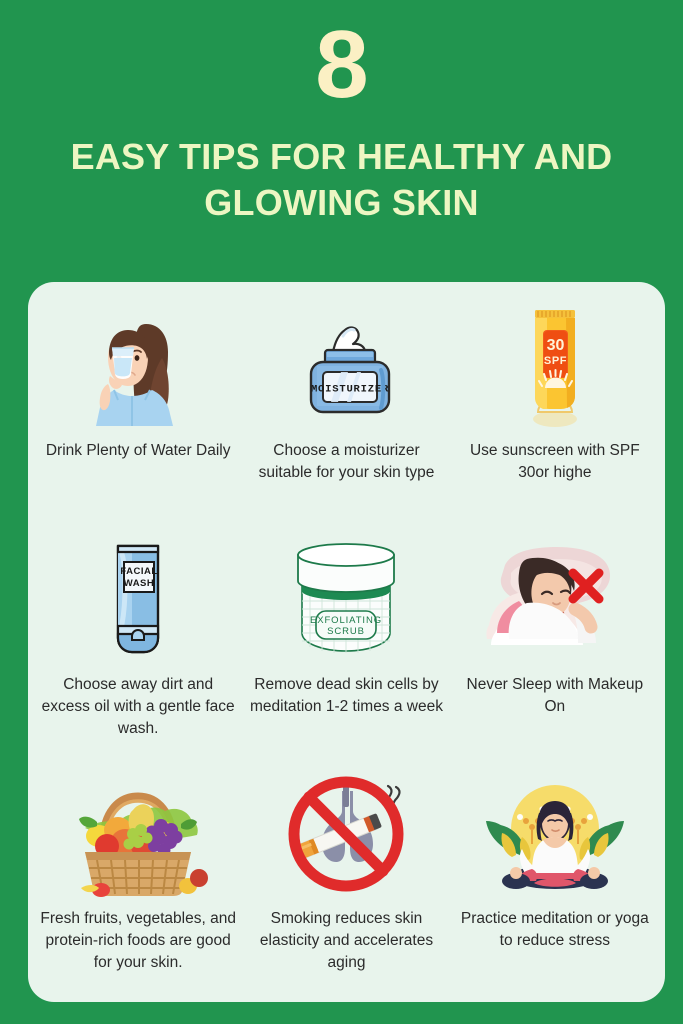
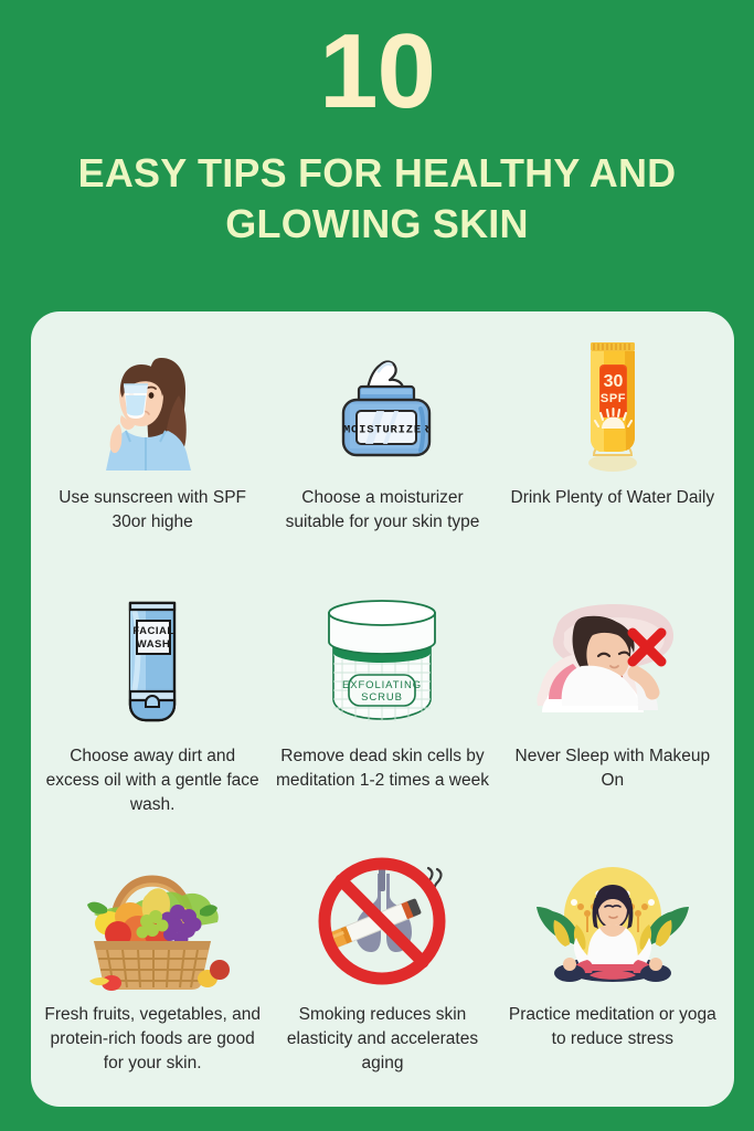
- 8
+ 10
  EASY TIPS FOR HEALTHY AND GLOWING SKIN
- Drink Plenty of Water Daily
+ Use sunscreen with SPF 30or highe
  MOISTURIZER
  Choose a moisturizer suitable for your skin type
  30
  SPF
- Use sunscreen with SPF 30or highe
+ Drink Plenty of Water Daily
  FACIAL
  WASH
  Choose away dirt and excess oil with a gentle face wash.
  EXFOLIATING
  SCRUB
  Remove dead skin cells by meditation 1-2 times a week
  Never Sleep with Makeup On
  Fresh fruits, vegetables, and protein-rich foods are good for your skin.
  Smoking reduces skin elasticity and accelerates aging
  Practice meditation or yoga to reduce stress
